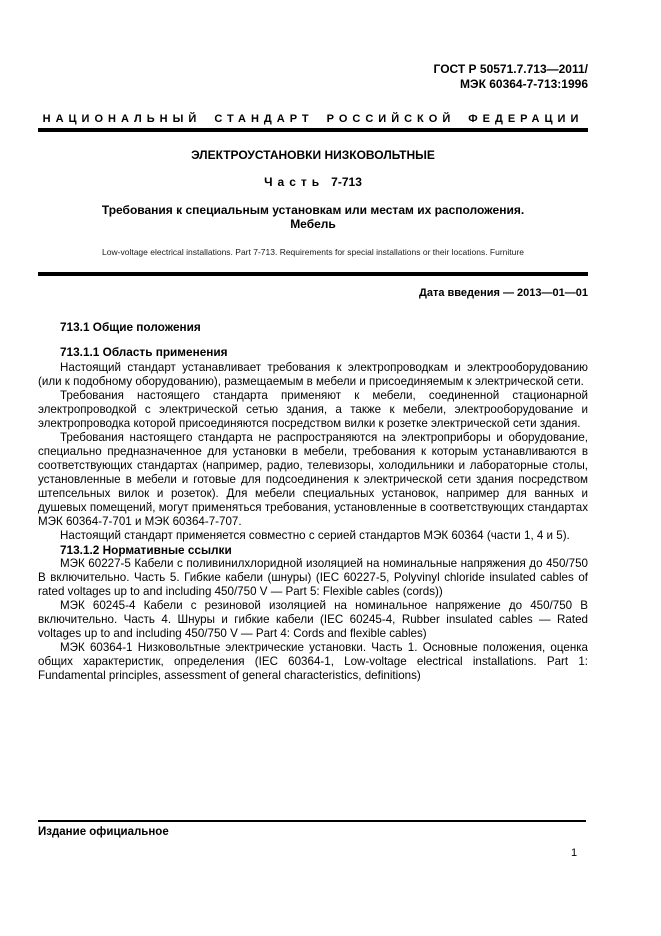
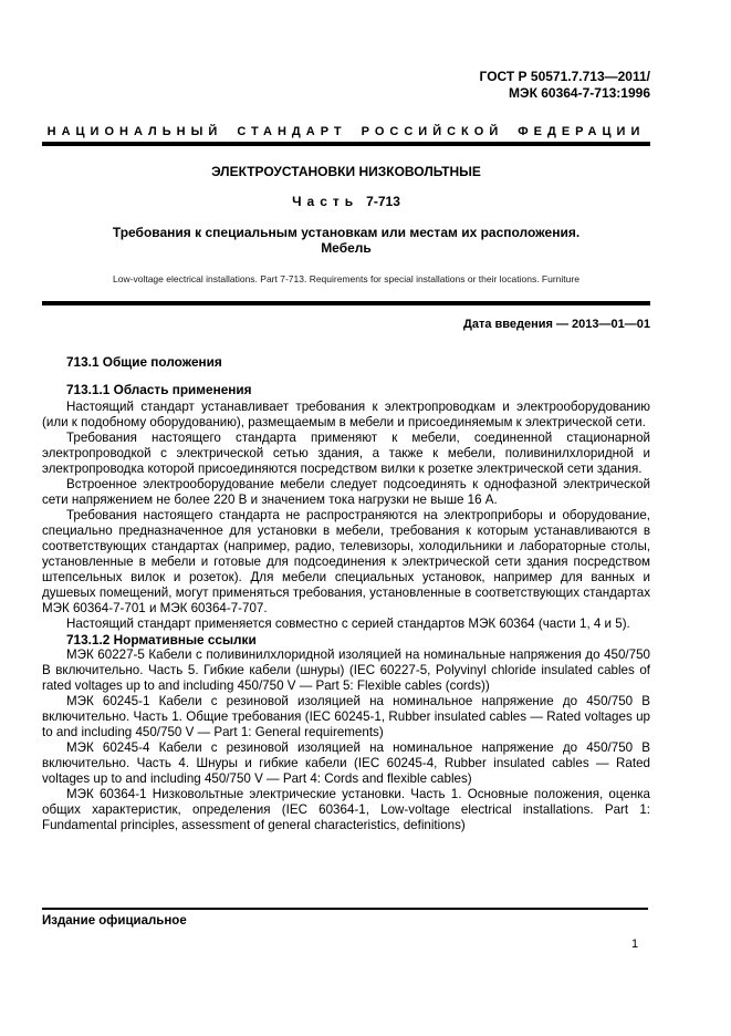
  ГОСТ Р 50571.7.713—2011/
  МЭК 60364-7-713:1996
  НАЦИОНАЛЬНЫЙ СТАНДАРТ РОССИЙСКОЙ ФЕДЕРАЦИИ
  ЭЛЕКТРОУСТАНОВКИ НИЗКОВОЛЬТНЫЕ
  Часть 7-713
  Требования к специальным установкам или местам их расположения.
  Мебель
  Low-voltage electrical installations. Part 7-713. Requirements for special installations or their locations. Furniture
  Дата введения — 2013—01—01
  713.1 Общие положения
  713.1.1 Область применения
  Настоящий стандарт устанавливает требования к электропроводкам и электрооборудованию (или к подобному оборудованию), размещаемым в мебели и присоединяемым к электрической сети.
- Требования настоящего стандарта применяют к мебели, соединенной стационарной электропроводкой с электрической сетью здания, а также к мебели, электрооборудование и электропроводка которой присоединяются посредством вилки к розетке электрической сети здания.
+ Требования настоящего стандарта применяют к мебели, соединенной стационарной электропроводкой с электрической сетью здания, а также к мебели, поливинилхлоридной и электропроводка которой присоединяются посредством вилки к розетке электрической сети здания.
+ Встроенное электрооборудование мебели следует подсоединять к однофазной электрической сети напряжением не более 220 В и значением тока нагрузки не выше 16 А.
  Требования настоящего стандарта не распространяются на электроприборы и оборудование, специально предназначенное для установки в мебели, требования к которым устанавливаются в соответствующих стандартах (например, радио, телевизоры, холодильники и лабораторные столы, установленные в мебели и готовые для подсоединения к электрической сети здания посредством штепсельных вилок и розеток). Для мебели специальных установок, например для ванных и душевых помещений, могут применяться требования, установленные в соответствующих стандартах МЭК 60364-7-701 и МЭК 60364-7-707.
  Настоящий стандарт применяется совместно с серией стандартов МЭК 60364 (части 1, 4 и 5).
  713.1.2 Нормативные ссылки
  МЭК 60227-5 Кабели с поливинилхлоридной изоляцией на номинальные напряжения до 450/750 В включительно. Часть 5. Гибкие кабели (шнуры) (IEC 60227-5, Polyvinyl chloride insulated cables of rated voltages up to and including 450/750 V — Part 5: Flexible cables (cords))
+ МЭК 60245-1 Кабели с резиновой изоляцией на номинальное напряжение до 450/750 В включительно. Часть 1. Общие требования (IEC 60245-1, Rubber insulated cables — Rated voltages up to and including 450/750 V — Part 1: General requirements)
  МЭК 60245-4 Кабели с резиновой изоляцией на номинальное напряжение до 450/750 В включительно. Часть 4. Шнуры и гибкие кабели (IEC 60245-4, Rubber insulated cables — Rated voltages up to and including 450/750 V — Part 4: Cords and flexible cables)
  МЭК 60364-1 Низковольтные электрические установки. Часть 1. Основные положения, оценка общих характеристик, определения (IEC 60364-1, Low-voltage electrical installations. Part 1: Fundamental principles, assessment of general characteristics, definitions)
  Издание официальное
  1
